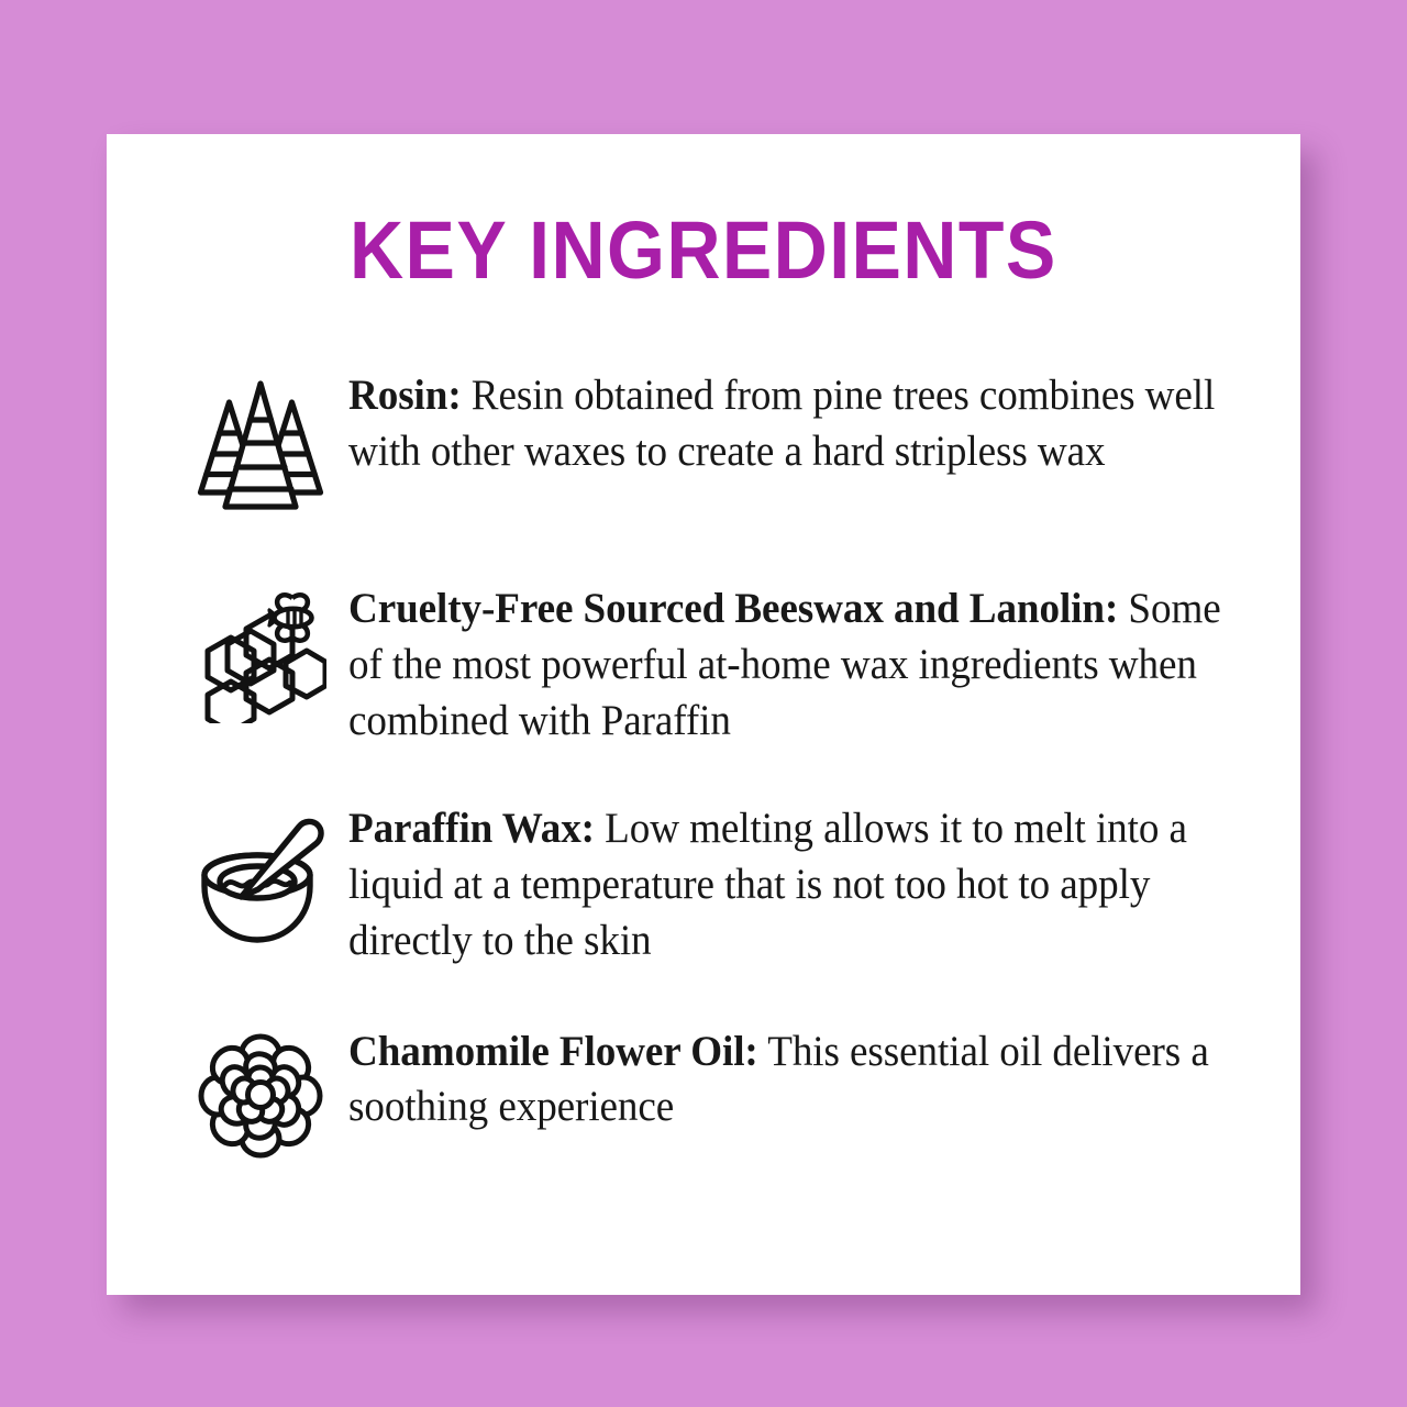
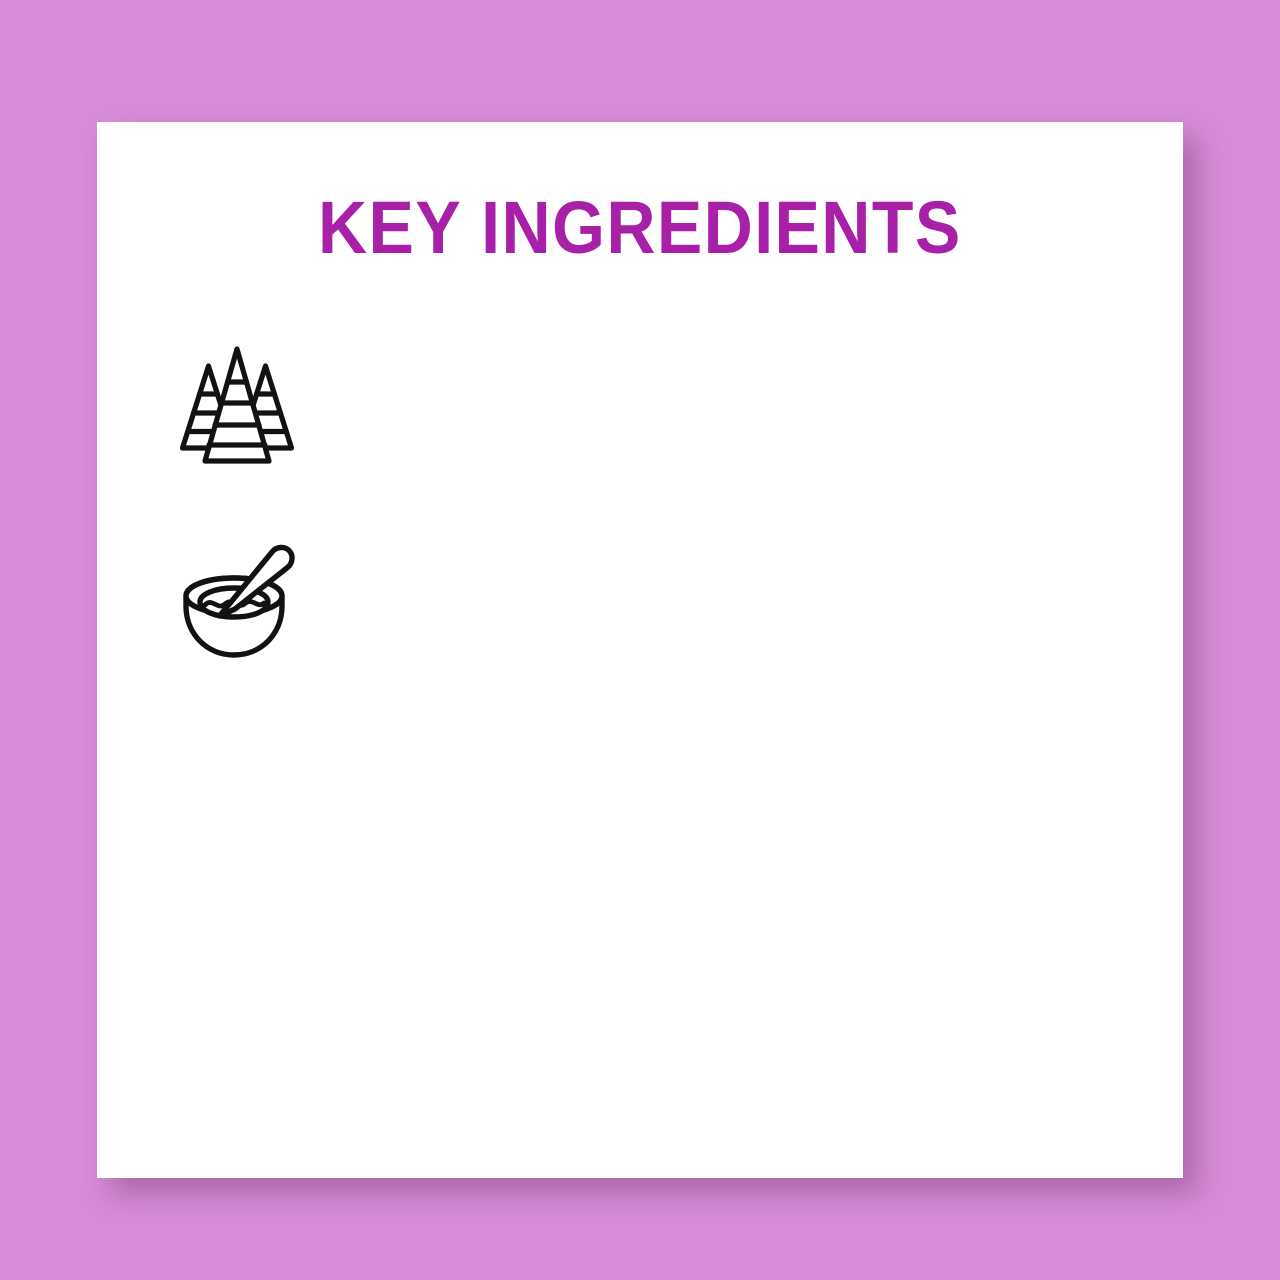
  KEY INGREDIENTS
- Rosin: Resin obtained from pine trees combines well with other waxes to create a hard stripless wax
- Cruelty-Free Sourced Beeswax and Lanolin: Some of the most powerful at-home wax ingredients when combined with Paraffin
- Paraffin Wax: Low melting allows it to melt into a liquid at a temperature that is not too hot to apply directly to the skin
- Chamomile Flower Oil: This essential oil delivers a soothing experience
